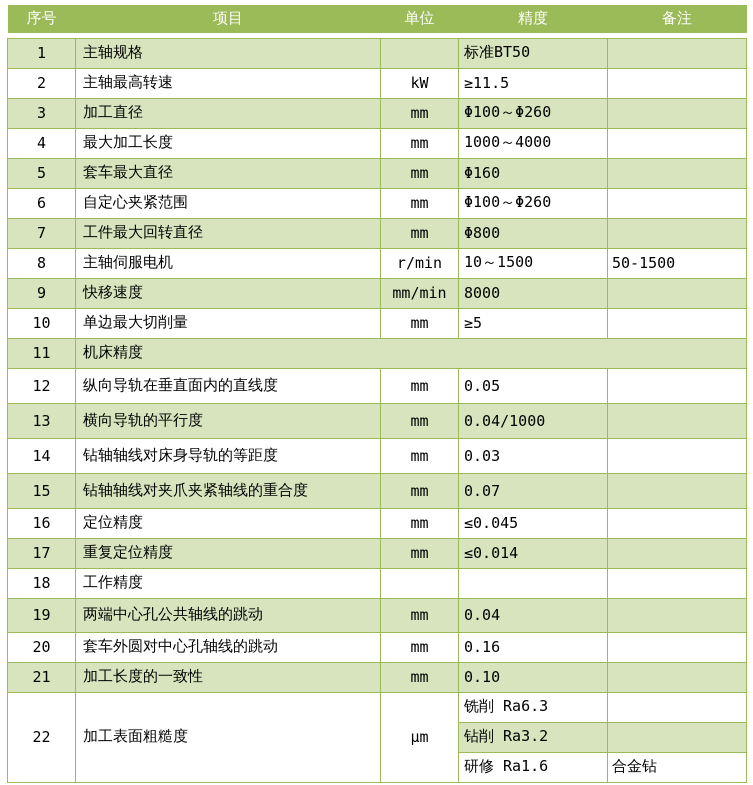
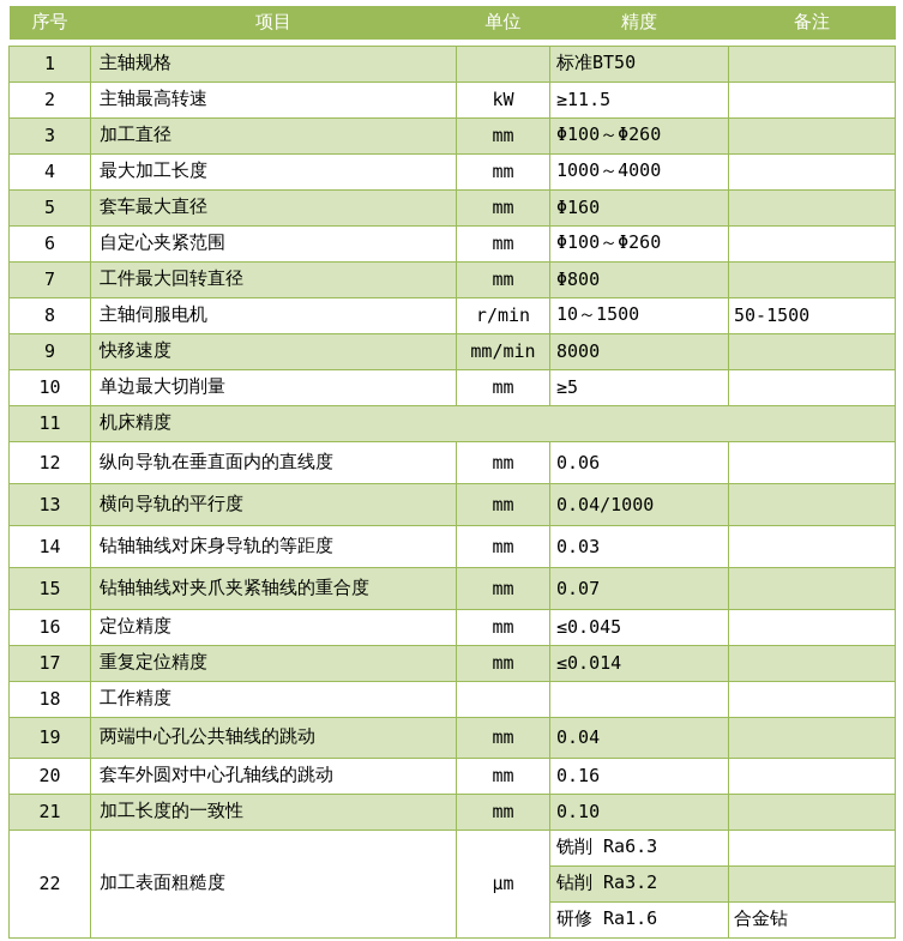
  序号	项目	单位	精度	备注
  1	主轴规格		标准BT50
  2	主轴最高转速	kW	≥11.5
  3	加工直径	mm	Φ100～Φ260
  4	最大加工长度	mm	1000～4000
  5	套车最大直径	mm	Φ160
  6	自定心夹紧范围	mm	Φ100～Φ260
  7	工件最大回转直径	mm	Φ800
  8	主轴伺服电机	r/min	10～1500	50-1500
  9	快移速度	mm/min	8000
  10	单边最大切削量	mm	≥5
  11	机床精度
- 12	纵向导轨在垂直面内的直线度	mm	0.05
+ 12	纵向导轨在垂直面内的直线度	mm	0.06
  13	横向导轨的平行度	mm	0.04/1000
  14	钻轴轴线对床身导轨的等距度	mm	0.03
  15	钻轴轴线对夹爪夹紧轴线的重合度	mm	0.07
  16	定位精度	mm	≤0.045
  17	重复定位精度	mm	≤0.014
  18	工作精度
  19	两端中心孔公共轴线的跳动	mm	0.04
  20	套车外圆对中心孔轴线的跳动	mm	0.16
  21	加工长度的一致性	mm	0.10
  22	加工表面粗糙度	μm	铣削 Ra6.3
  钻削 Ra3.2
  研修 Ra1.6	合金钻
